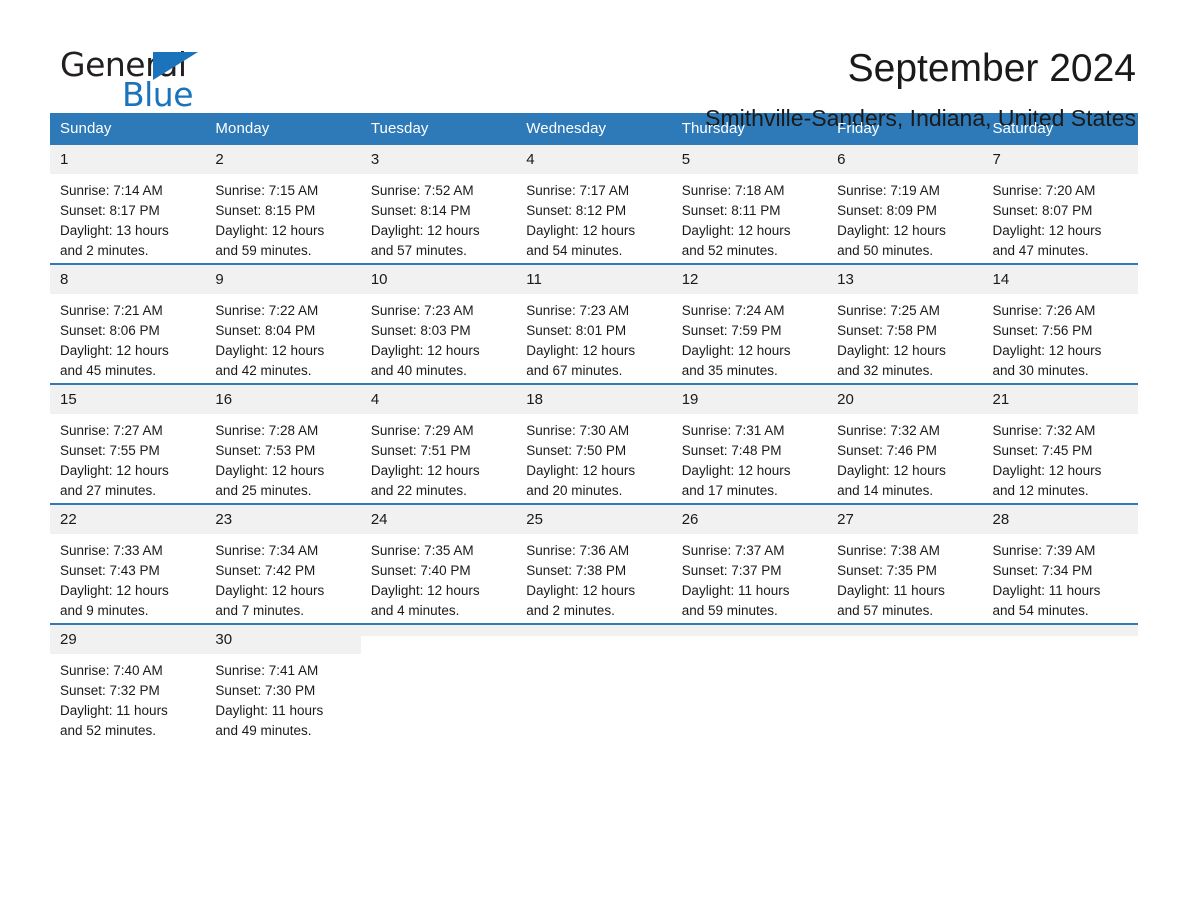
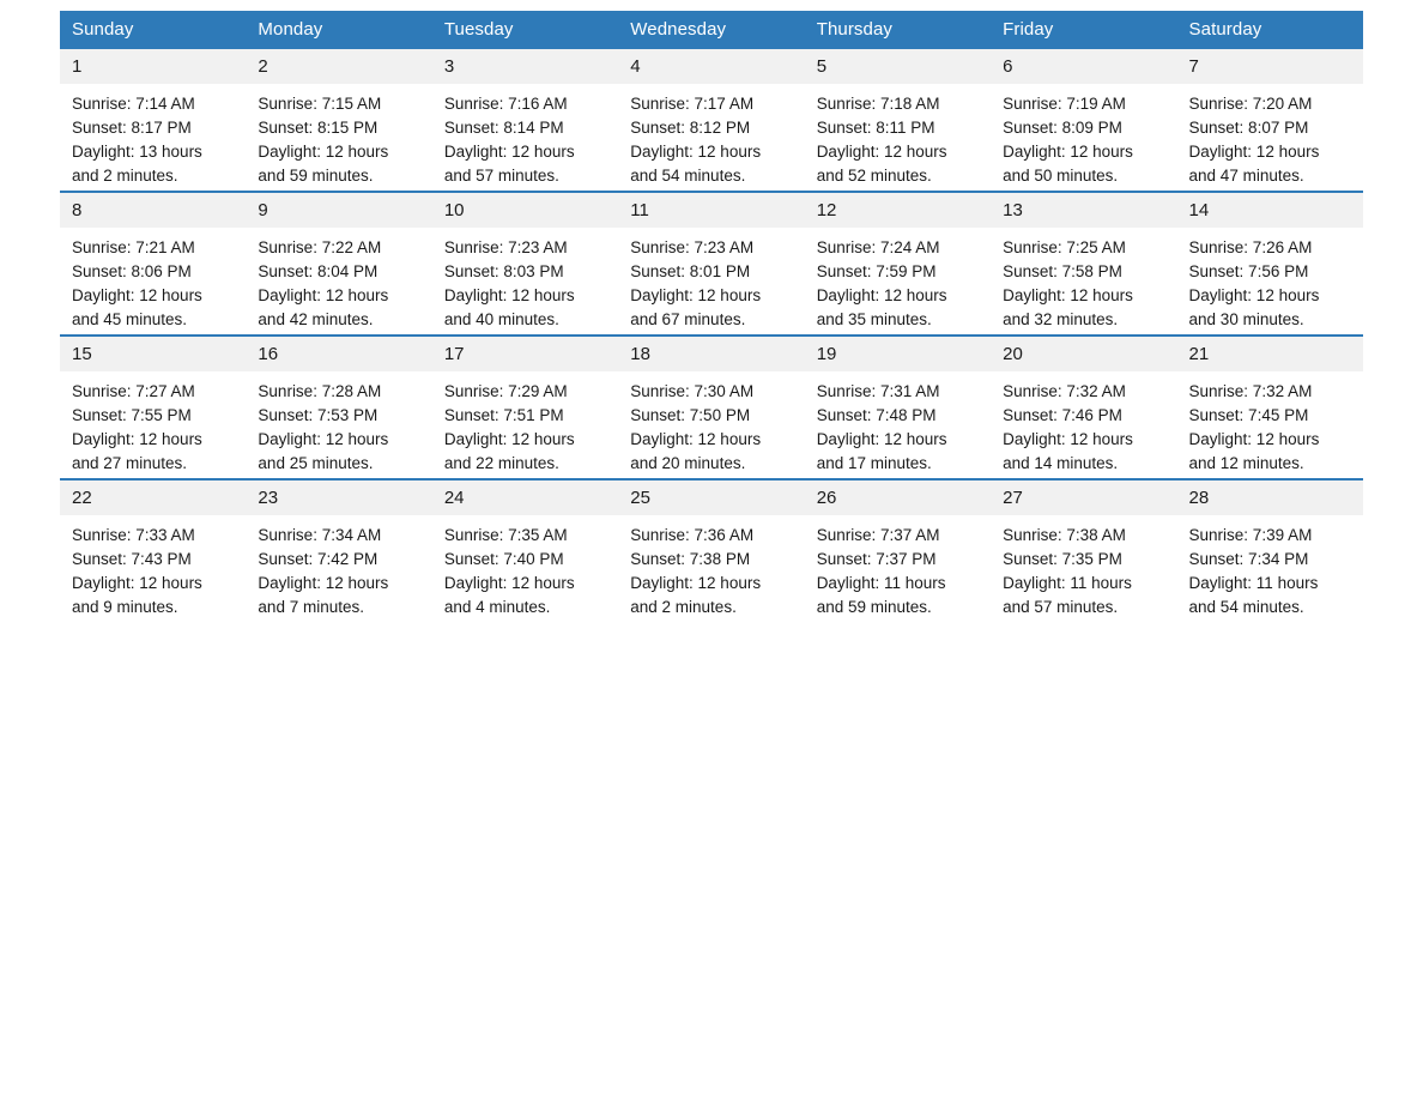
- General
- Blue
- September 2024
- Smithville-Sanders, Indiana, United States
  Sunday	Monday	Tuesday	Wednesday	Thursday	Friday	Saturday
- 1Sunrise: 7:14 AMSunset: 8:17 PMDaylight: 13 hoursand 2 minutes.	2Sunrise: 7:15 AMSunset: 8:15 PMDaylight: 12 hoursand 59 minutes.	3Sunrise: 7:52 AMSunset: 8:14 PMDaylight: 12 hoursand 57 minutes.	4Sunrise: 7:17 AMSunset: 8:12 PMDaylight: 12 hoursand 54 minutes.	5Sunrise: 7:18 AMSunset: 8:11 PMDaylight: 12 hoursand 52 minutes.	6Sunrise: 7:19 AMSunset: 8:09 PMDaylight: 12 hoursand 50 minutes.	7Sunrise: 7:20 AMSunset: 8:07 PMDaylight: 12 hoursand 47 minutes.
+ 1Sunrise: 7:14 AMSunset: 8:17 PMDaylight: 13 hoursand 2 minutes.	2Sunrise: 7:15 AMSunset: 8:15 PMDaylight: 12 hoursand 59 minutes.	3Sunrise: 7:16 AMSunset: 8:14 PMDaylight: 12 hoursand 57 minutes.	4Sunrise: 7:17 AMSunset: 8:12 PMDaylight: 12 hoursand 54 minutes.	5Sunrise: 7:18 AMSunset: 8:11 PMDaylight: 12 hoursand 52 minutes.	6Sunrise: 7:19 AMSunset: 8:09 PMDaylight: 12 hoursand 50 minutes.	7Sunrise: 7:20 AMSunset: 8:07 PMDaylight: 12 hoursand 47 minutes.
  8Sunrise: 7:21 AMSunset: 8:06 PMDaylight: 12 hoursand 45 minutes.	9Sunrise: 7:22 AMSunset: 8:04 PMDaylight: 12 hoursand 42 minutes.	10Sunrise: 7:23 AMSunset: 8:03 PMDaylight: 12 hoursand 40 minutes.	11Sunrise: 7:23 AMSunset: 8:01 PMDaylight: 12 hoursand 67 minutes.	12Sunrise: 7:24 AMSunset: 7:59 PMDaylight: 12 hoursand 35 minutes.	13Sunrise: 7:25 AMSunset: 7:58 PMDaylight: 12 hoursand 32 minutes.	14Sunrise: 7:26 AMSunset: 7:56 PMDaylight: 12 hoursand 30 minutes.
- 15Sunrise: 7:27 AMSunset: 7:55 PMDaylight: 12 hoursand 27 minutes.	16Sunrise: 7:28 AMSunset: 7:53 PMDaylight: 12 hoursand 25 minutes.	4Sunrise: 7:29 AMSunset: 7:51 PMDaylight: 12 hoursand 22 minutes.	18Sunrise: 7:30 AMSunset: 7:50 PMDaylight: 12 hoursand 20 minutes.	19Sunrise: 7:31 AMSunset: 7:48 PMDaylight: 12 hoursand 17 minutes.	20Sunrise: 7:32 AMSunset: 7:46 PMDaylight: 12 hoursand 14 minutes.	21Sunrise: 7:32 AMSunset: 7:45 PMDaylight: 12 hoursand 12 minutes.
+ 15Sunrise: 7:27 AMSunset: 7:55 PMDaylight: 12 hoursand 27 minutes.	16Sunrise: 7:28 AMSunset: 7:53 PMDaylight: 12 hoursand 25 minutes.	17Sunrise: 7:29 AMSunset: 7:51 PMDaylight: 12 hoursand 22 minutes.	18Sunrise: 7:30 AMSunset: 7:50 PMDaylight: 12 hoursand 20 minutes.	19Sunrise: 7:31 AMSunset: 7:48 PMDaylight: 12 hoursand 17 minutes.	20Sunrise: 7:32 AMSunset: 7:46 PMDaylight: 12 hoursand 14 minutes.	21Sunrise: 7:32 AMSunset: 7:45 PMDaylight: 12 hoursand 12 minutes.
  22Sunrise: 7:33 AMSunset: 7:43 PMDaylight: 12 hoursand 9 minutes.	23Sunrise: 7:34 AMSunset: 7:42 PMDaylight: 12 hoursand 7 minutes.	24Sunrise: 7:35 AMSunset: 7:40 PMDaylight: 12 hoursand 4 minutes.	25Sunrise: 7:36 AMSunset: 7:38 PMDaylight: 12 hoursand 2 minutes.	26Sunrise: 7:37 AMSunset: 7:37 PMDaylight: 11 hoursand 59 minutes.	27Sunrise: 7:38 AMSunset: 7:35 PMDaylight: 11 hoursand 57 minutes.	28Sunrise: 7:39 AMSunset: 7:34 PMDaylight: 11 hoursand 54 minutes.
- 29Sunrise: 7:40 AMSunset: 7:32 PMDaylight: 11 hoursand 52 minutes.	30Sunrise: 7:41 AMSunset: 7:30 PMDaylight: 11 hoursand 49 minutes.
